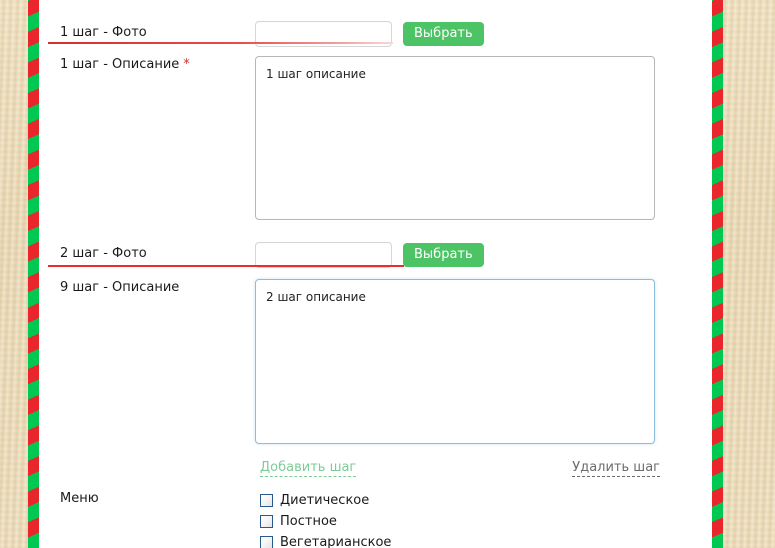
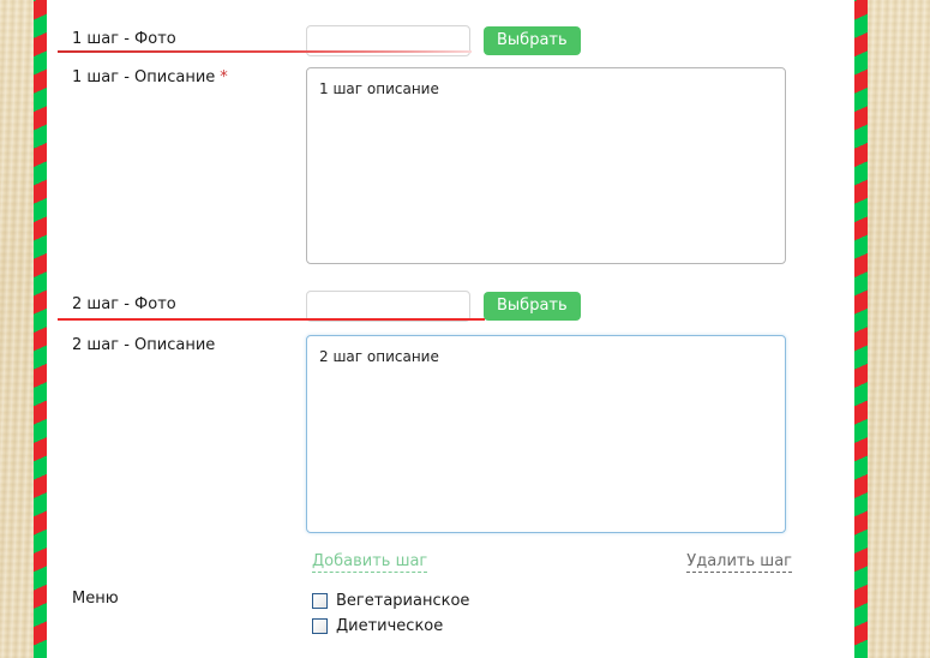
  1 шаг - Фото
  Выбрать
  1 шаг - Описание
  *
  1 шаг описание
  2 шаг - Фото
  Выбрать
- 9 шаг - Описание
+ 2 шаг - Описание
  2 шаг описание
  Добавить шаг
  Удалить шаг
  Меню
- Диетическое
+ Вегетарианское
- Постное
- Вегетарианское
+ Диетическое
